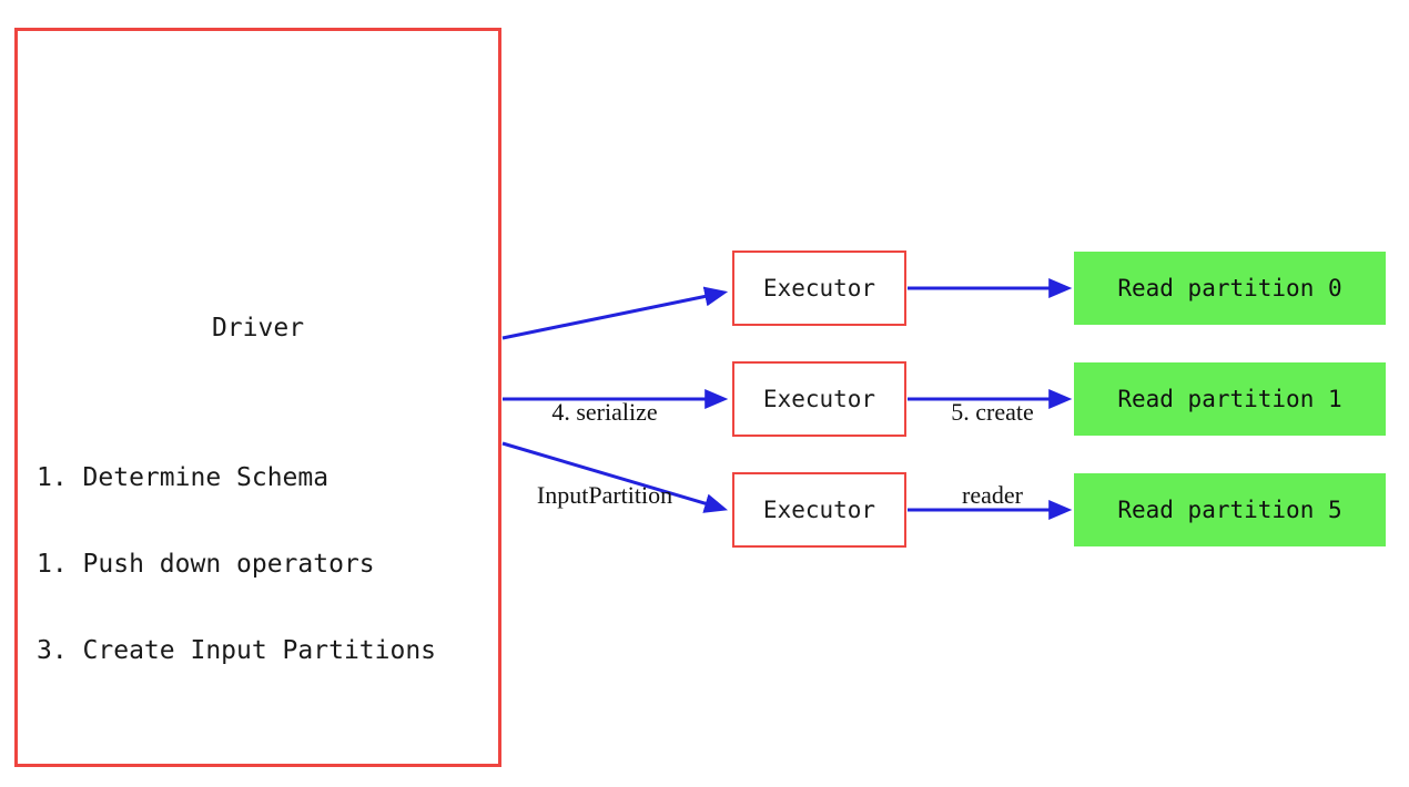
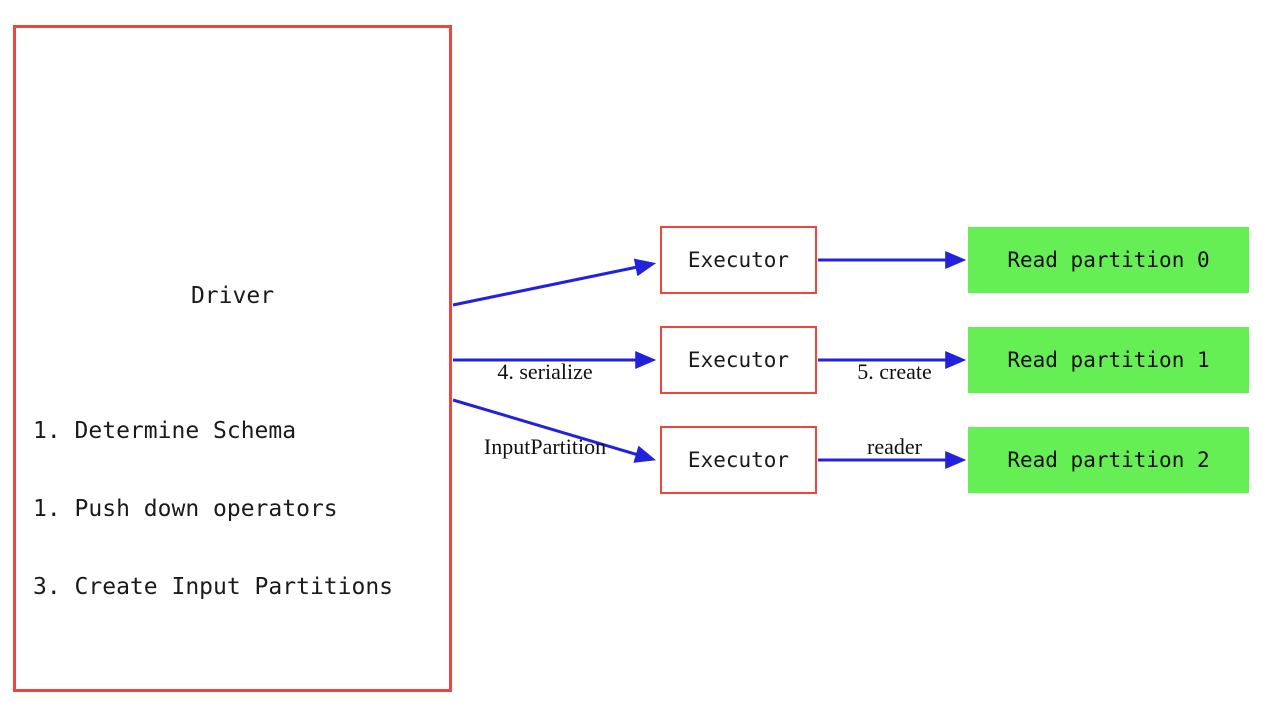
  Driver
  1. Determine Schema
  1. Push down operators
  3. Create Input Partitions
  Executor
  Executor
  Executor
  Read partition 0
  Read partition 1
- Read partition 5
+ Read partition 2
  4. serialize
  InputPartition
  5. create
  reader
